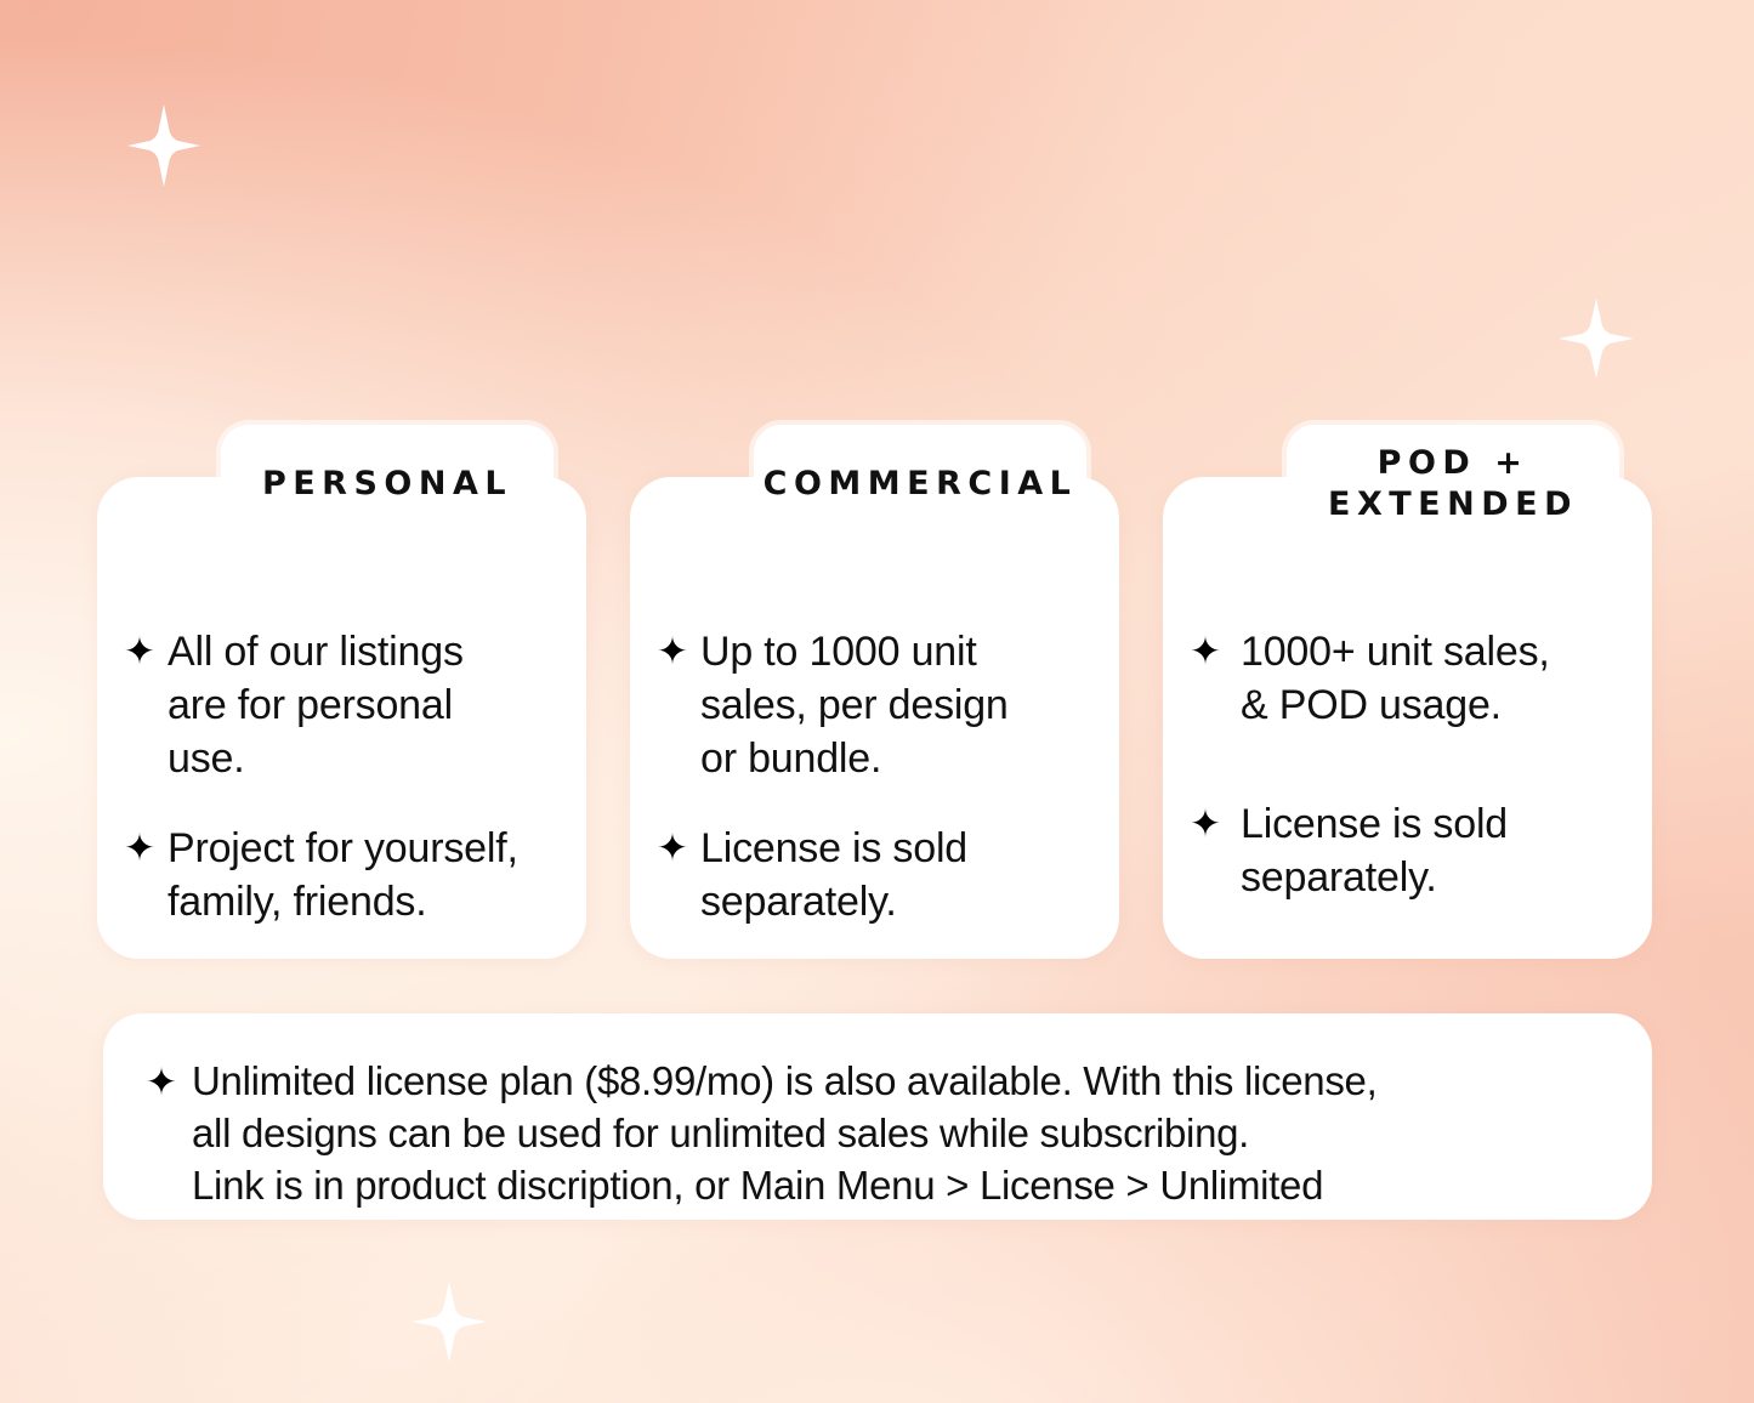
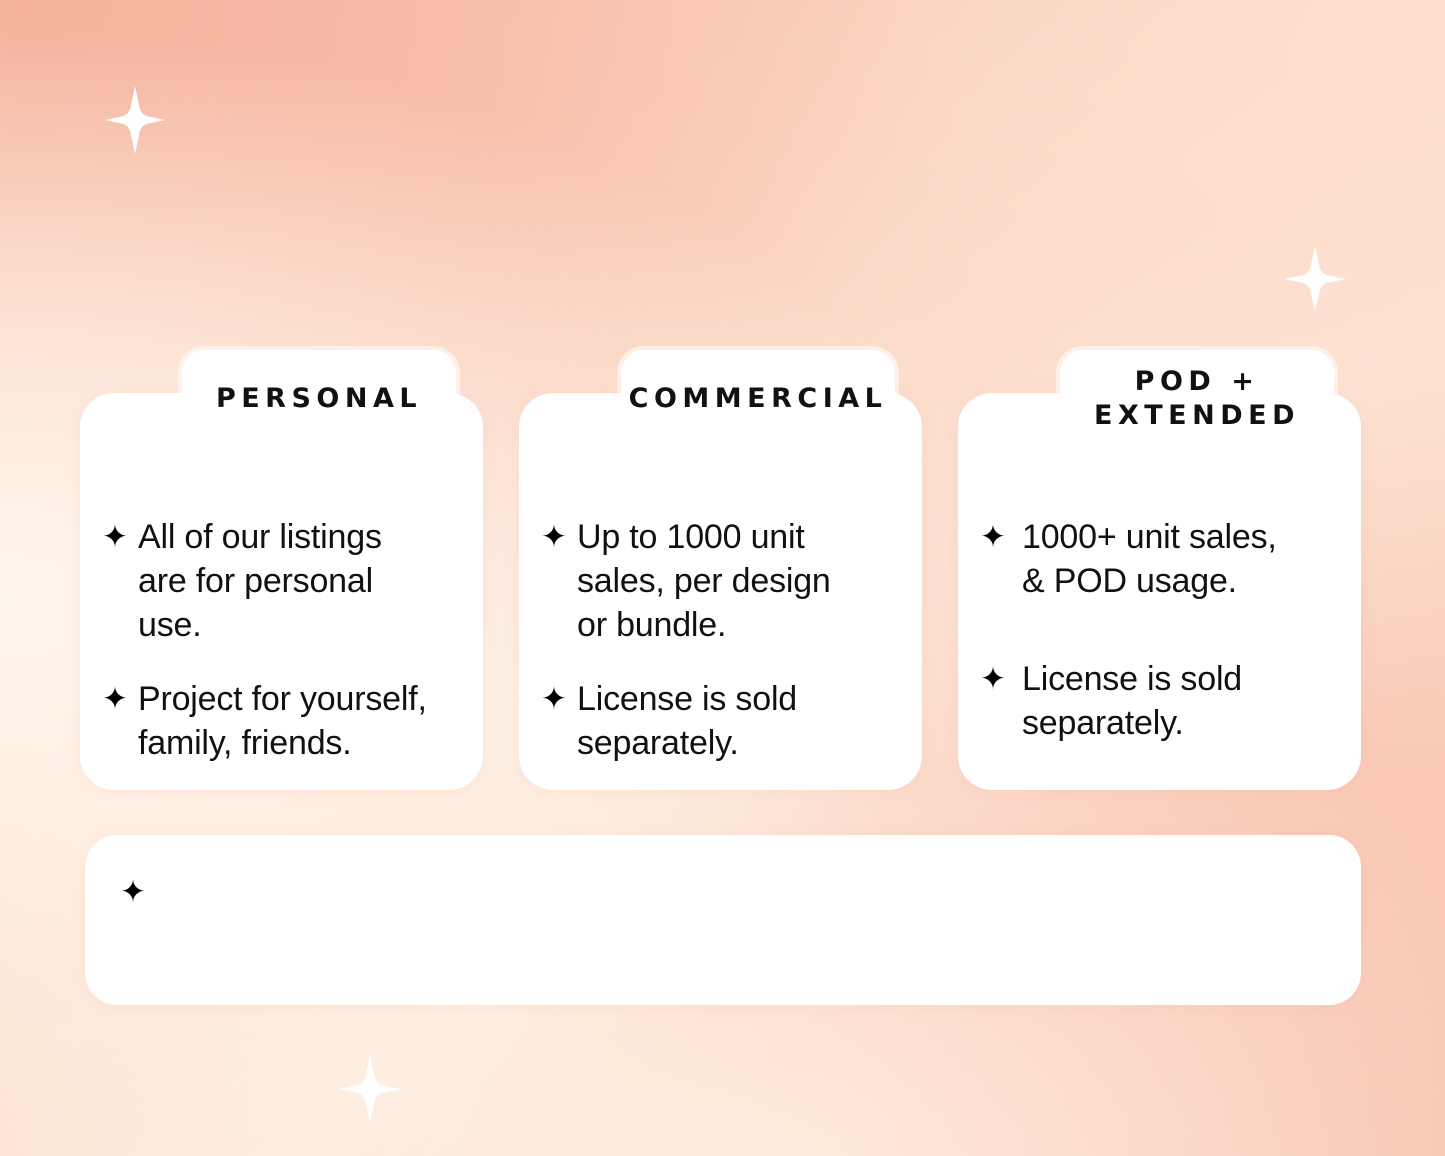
  ✦
  All of our listings
  are for personal
  use.
  ✦
  Project for yourself,
  family, friends.
  ✦
  Up to 1000 unit
  sales, per design
  or bundle.
  ✦
  License is sold
  separately.
  ✦
  1000+ unit sales,
  & POD usage.
  ✦
  License is sold
  separately.
  PERSONAL
  COMMERCIAL
  POD +
  EXTENDED
  ✦
- Unlimited license plan ($8.99/mo) is also available. With this license,
- all designs can be used for unlimited sales while subscribing.
- Link is in product discription, or Main Menu > License > Unlimited
